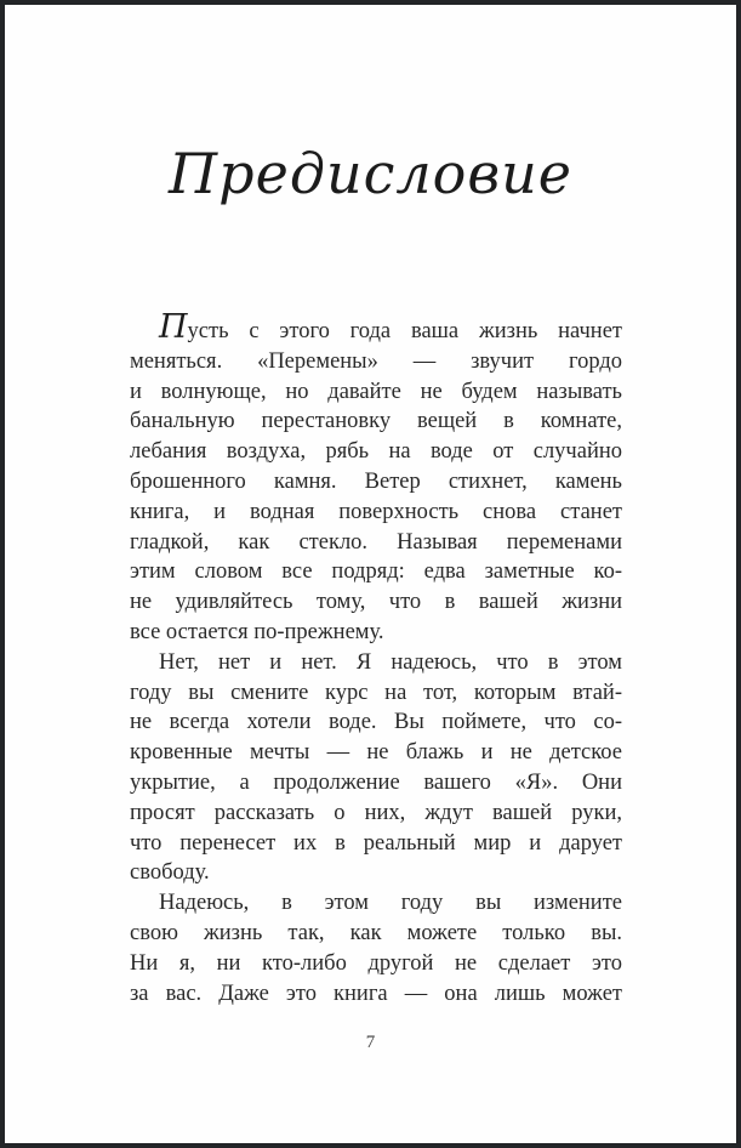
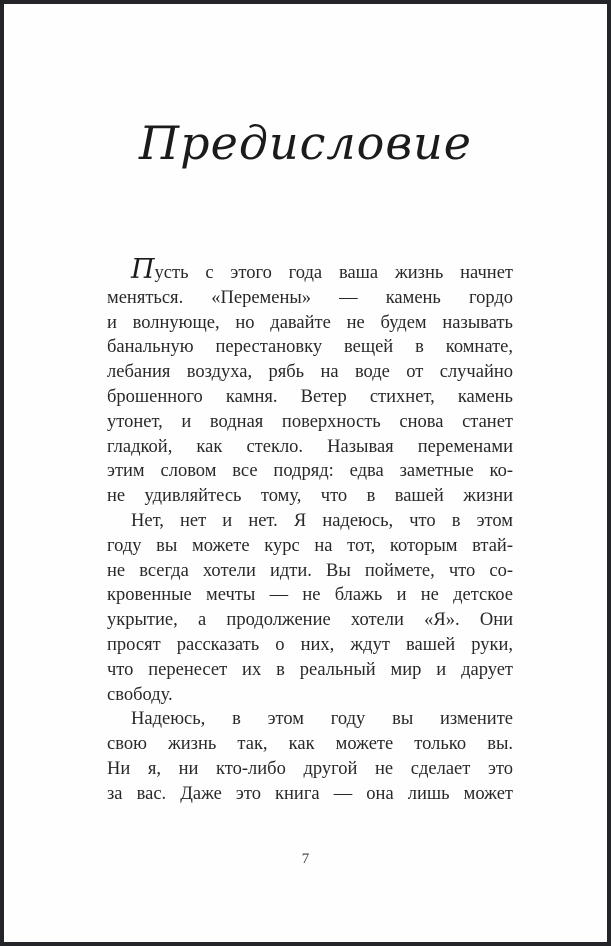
  Предисловие
  Пусть с этого года ваша жизнь начнет
- меняться. «Перемены» — звучит гордо
+ меняться. «Перемены» — камень гордо
  и волнующе, но давайте не будем называть
  банальную перестановку вещей в комнате,
  лебания воздуха, рябь на воде от случайно
  брошенного камня. Ветер стихнет, камень
- книга, и водная поверхность снова станет
+ утонет, и водная поверхность снова станет
  гладкой, как стекло. Называя переменами
  этим словом все подряд: едва заметные ко-
  не удивляйтесь тому, что в вашей жизни
- все остается по-прежнему.
  Нет, нет и нет. Я надеюсь, что в этом
- году вы смените курс на тот, которым втай-
+ году вы можете курс на тот, которым втай-
- не всегда хотели воде. Вы поймете, что со-
+ не всегда хотели идти. Вы поймете, что со-
  кровенные мечты — не блажь и не детское
- укрытие, а продолжение вашего «Я». Они
+ укрытие, а продолжение хотели «Я». Они
  просят рассказать о них, ждут вашей руки,
  что перенесет их в реальный мир и дарует
  свободу.
  Надеюсь, в этом году вы измените
  свою жизнь так, как можете только вы.
  Ни я, ни кто-либо другой не сделает это
  за вас. Даже это книга — она лишь может
  7
